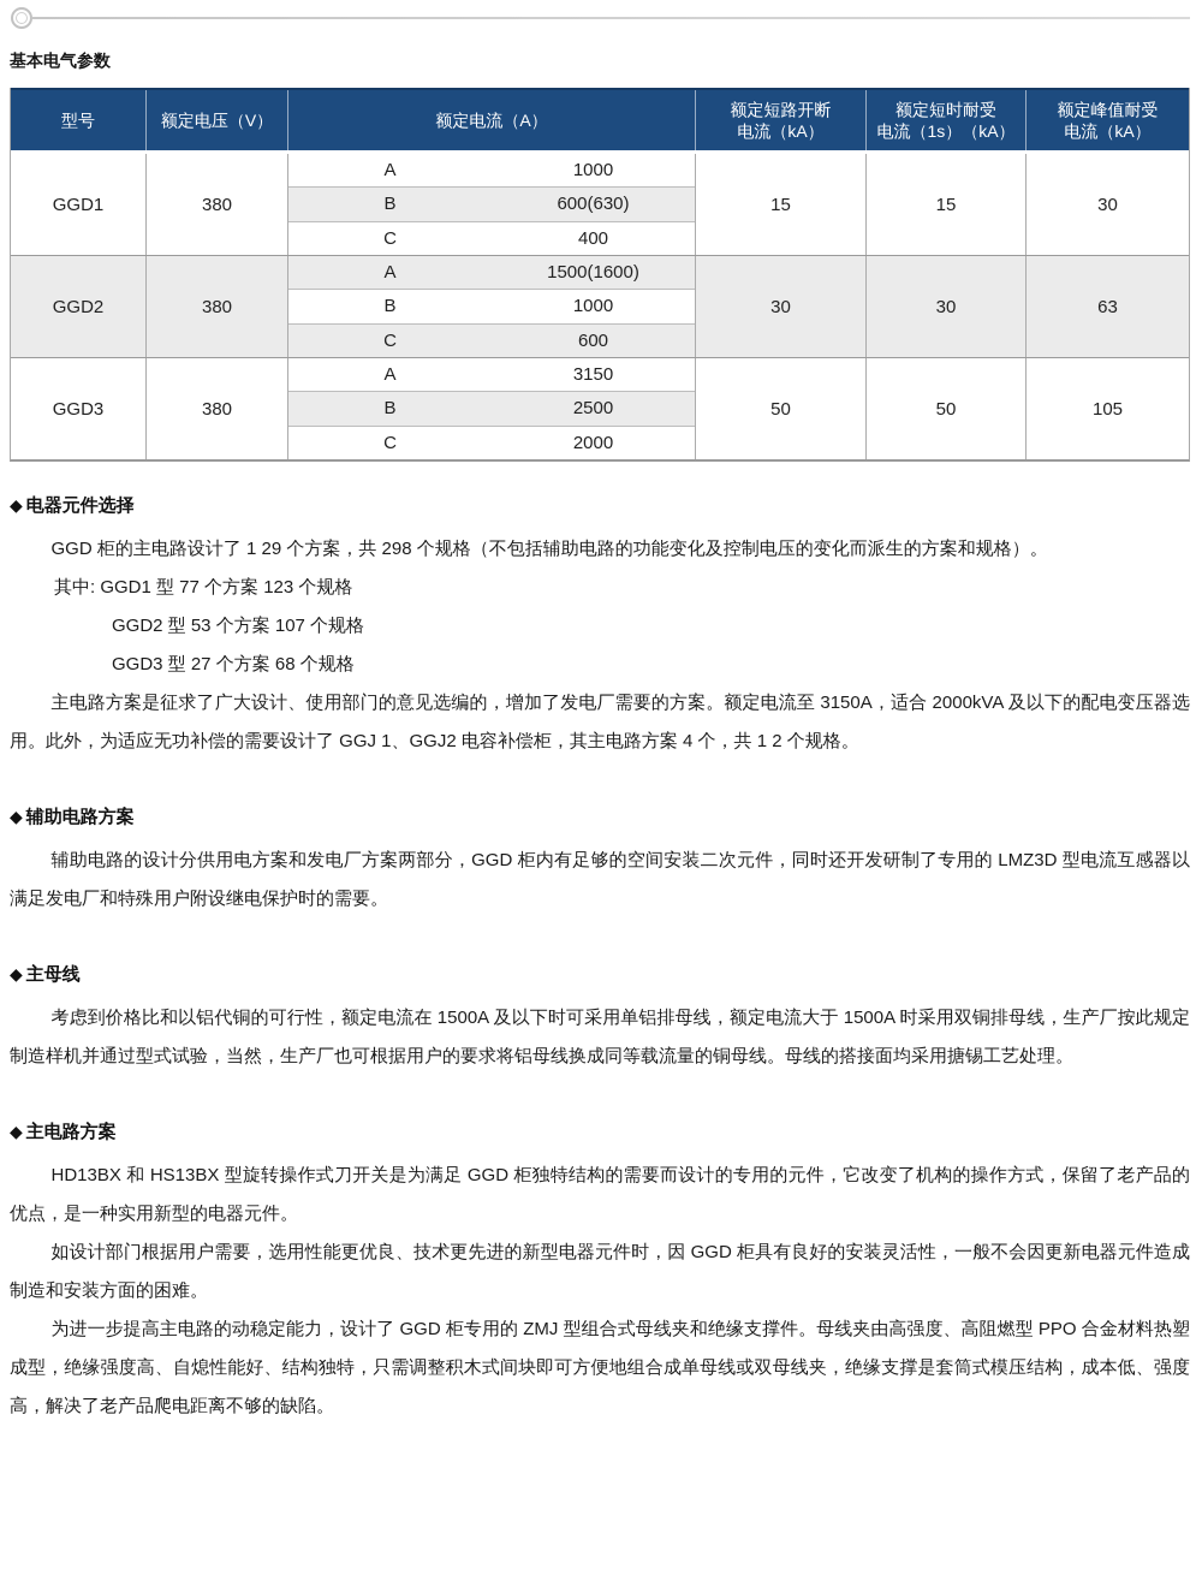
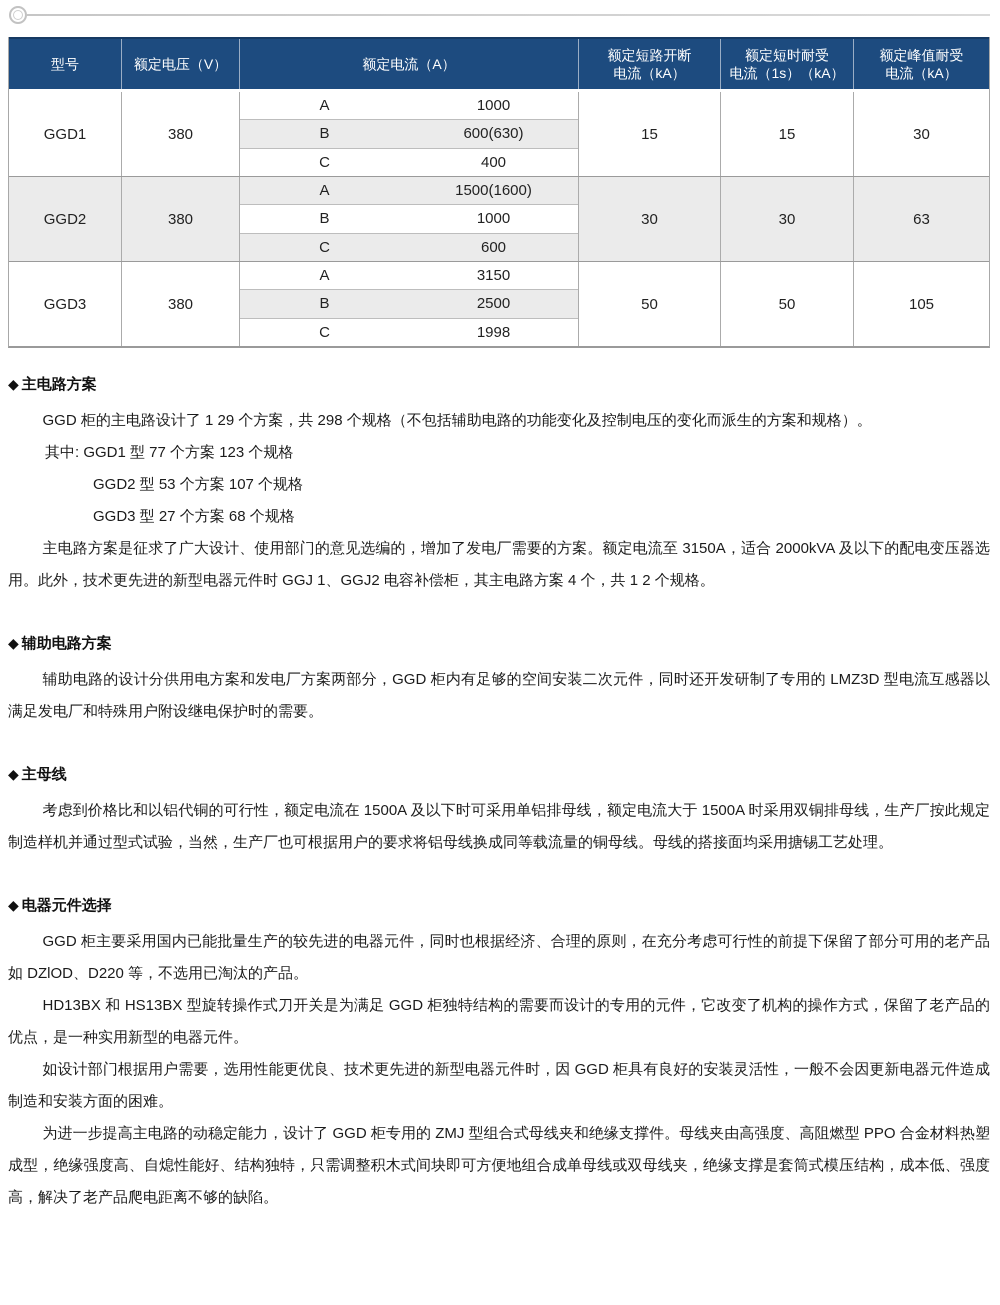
- 基本电气参数
  型号
  额定电压（V）
  额定电流（A）
  额定短路开断
  电流（kA）
  额定短时耐受
  电流（1s）（kA）
  额定峰值耐受
  电流（kA）
  GGD1
  380
  A
  1000
  B
  600(630)
  C
  400
  15
  15
  30
  GGD2
  380
  A
  1500(1600)
  B
  1000
  C
  600
  30
  30
  63
  GGD3
  380
  A
  3150
  B
  2500
  C
- 2000
+ 1998
  50
  50
  105
  ◆
- 电器元件选择
+ 主电路方案
  GGD 柜的主电路设计了 1 29 个方案，共 298 个规格（不包括辅助电路的功能变化及控制电压的变化而派生的方案和规格）。
  其中: GGD1 型 77 个方案 123 个规格
  GGD2 型 53 个方案 107 个规格
  GGD3 型 27 个方案 68 个规格
- 主电路方案是征求了广大设计、使用部门的意见选编的，增加了发电厂需要的方案。额定电流至 3150A，适合 2000kVA 及以下的配电变压器选用。此外，为适应无功补偿的需要设计了 GGJ 1、GGJ2 电容补偿柜，其主电路方案 4 个，共 1 2 个规格。
+ 主电路方案是征求了广大设计、使用部门的意见选编的，增加了发电厂需要的方案。额定电流至 3150A，适合 2000kVA 及以下的配电变压器选用。此外，技术更先进的新型电器元件时 GGJ 1、GGJ2 电容补偿柜，其主电路方案 4 个，共 1 2 个规格。
  ◆
  辅助电路方案
  辅助电路的设计分供用电方案和发电厂方案两部分，GGD 柜内有足够的空间安装二次元件，同时还开发研制了专用的 LMZ3D 型电流互感器以满足发电厂和特殊用户附设继电保护时的需要。
  ◆
  主母线
  考虑到价格比和以铝代铜的可行性，额定电流在 1500A 及以下时可采用单铝排母线，额定电流大于 1500A 时采用双铜排母线，生产厂按此规定制造样机并通过型式试验，当然，生产厂也可根据用户的要求将铝母线换成同等载流量的铜母线。母线的搭接面均采用搪锡工艺处理。
  ◆
- 主电路方案
+ 电器元件选择
+ GGD 柜主要采用国内已能批量生产的较先进的电器元件，同时也根据经济、合理的原则，在充分考虑可行性的前提下保留了部分可用的老产品如 DZlOD、D220 等，不选用已淘汰的产品。
  HD13BX 和 HS13BX 型旋转操作式刀开关是为满足 GGD 柜独特结构的需要而设计的专用的元件，它改变了机构的操作方式，保留了老产品的优点，是一种实用新型的电器元件。
  如设计部门根据用户需要，选用性能更优良、技术更先进的新型电器元件时，因 GGD 柜具有良好的安装灵活性，一般不会因更新电器元件造成制造和安装方面的困难。
  为进一步提高主电路的动稳定能力，设计了 GGD 柜专用的 ZMJ 型组合式母线夹和绝缘支撑件。母线夹由高强度、高阻燃型 PPO 合金材料热塑成型，绝缘强度高、自熄性能好、结构独特，只需调整积木式间块即可方便地组合成单母线或双母线夹，绝缘支撑是套筒式模压结构，成本低、强度高，解决了老产品爬电距离不够的缺陷。
